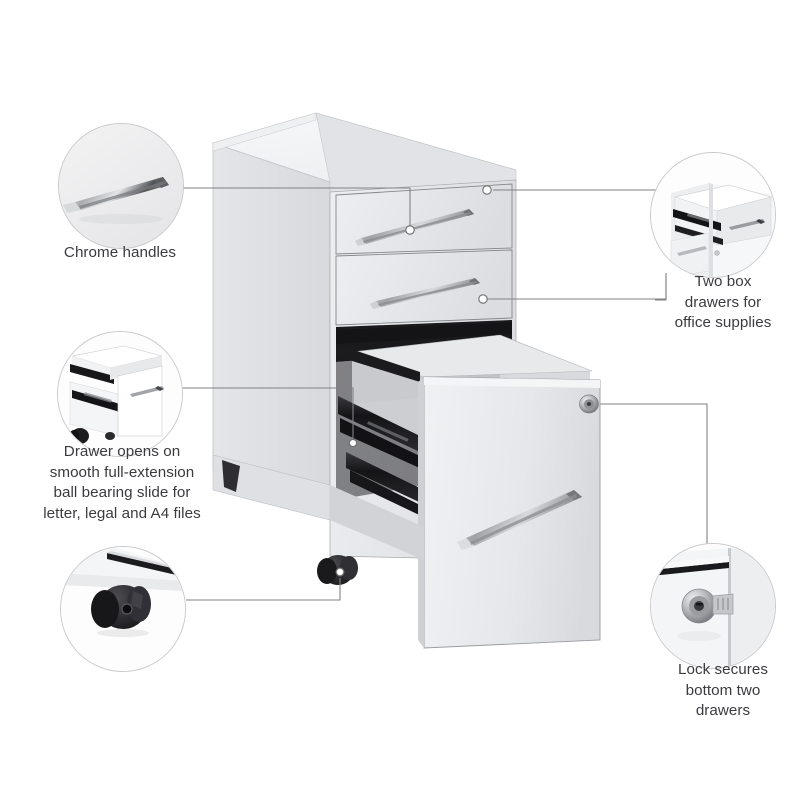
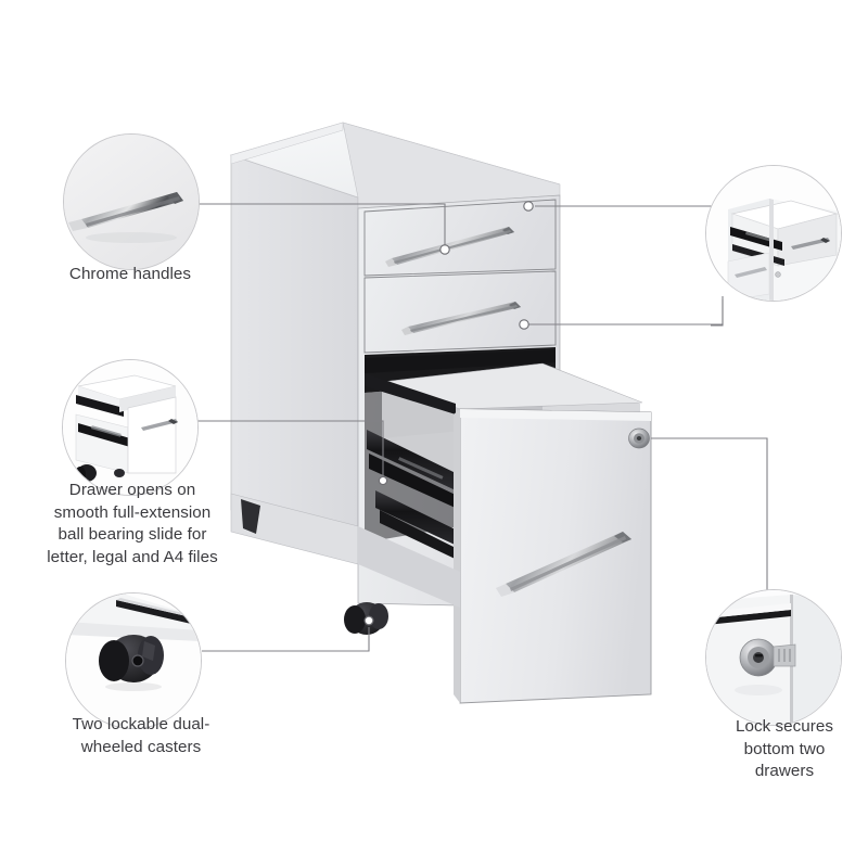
  Chrome handles
- Two box
- drawers for
- office supplies
  Drawer opens on
  smooth full-extension
  ball bearing slide for
  letter, legal and A4 files
+ Two lockable dual-
+ wheeled casters
  Lock secures
  bottom two
  drawers
